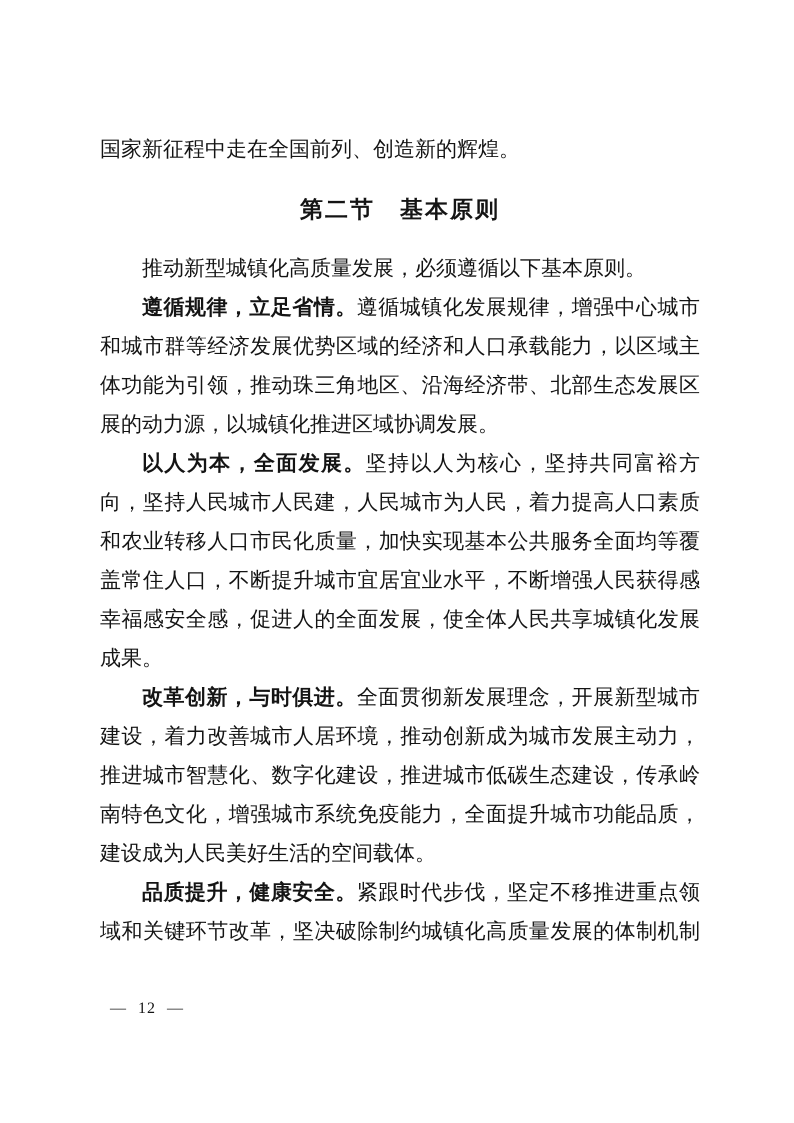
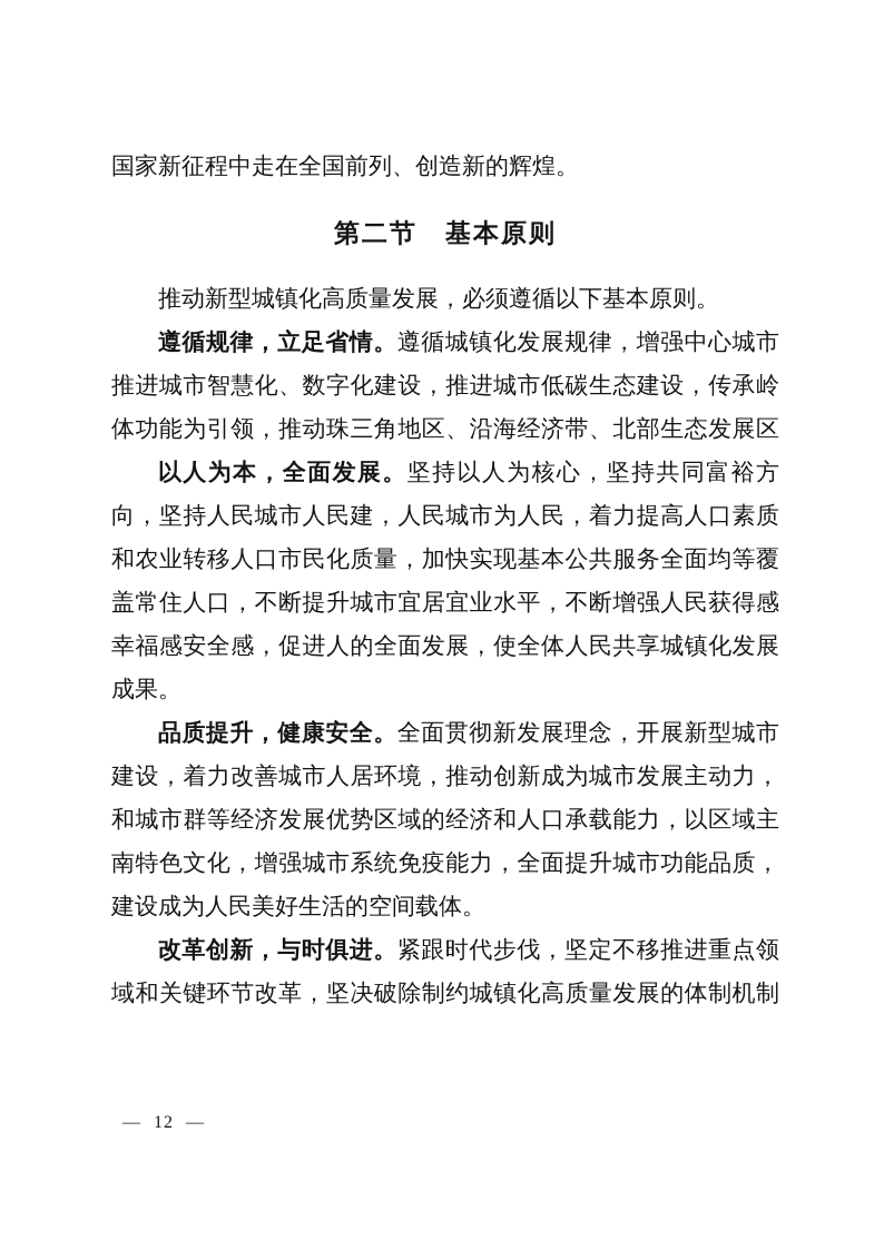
  国家新征程中走在全国前列、创造新的辉煌。
  第二节 基本原则
  推动新型城镇化高质量发展，必须遵循以下基本原则。
  遵循规律，立足省情。遵循城镇化发展规律，增强中心城市
- 和城市群等经济发展优势区域的经济和人口承载能力，以区域主
+ 推进城市智慧化、数字化建设，推进城市低碳生态建设，传承岭
  体功能为引领，推动珠三角地区、沿海经济带、北部生态发展区
- 展的动力源，以城镇化推进区域协调发展。
  以人为本，全面发展。坚持以人为核心，坚持共同富裕方
  向，坚持人民城市人民建，人民城市为人民，着力提高人口素质
  和农业转移人口市民化质量，加快实现基本公共服务全面均等覆
  盖常住人口，不断提升城市宜居宜业水平，不断增强人民获得感
  幸福感安全感，促进人的全面发展，使全体人民共享城镇化发展
  成果。
- 改革创新，与时俱进。全面贯彻新发展理念，开展新型城市
+ 品质提升，健康安全。全面贯彻新发展理念，开展新型城市
  建设，着力改善城市人居环境，推动创新成为城市发展主动力，
- 推进城市智慧化、数字化建设，推进城市低碳生态建设，传承岭
+ 和城市群等经济发展优势区域的经济和人口承载能力，以区域主
  南特色文化，增强城市系统免疫能力，全面提升城市功能品质，
  建设成为人民美好生活的空间载体。
- 品质提升，健康安全。紧跟时代步伐，坚定不移推进重点领
+ 改革创新，与时俱进。紧跟时代步伐，坚定不移推进重点领
  域和关键环节改革，坚决破除制约城镇化高质量发展的体制机制
  — 12 —
